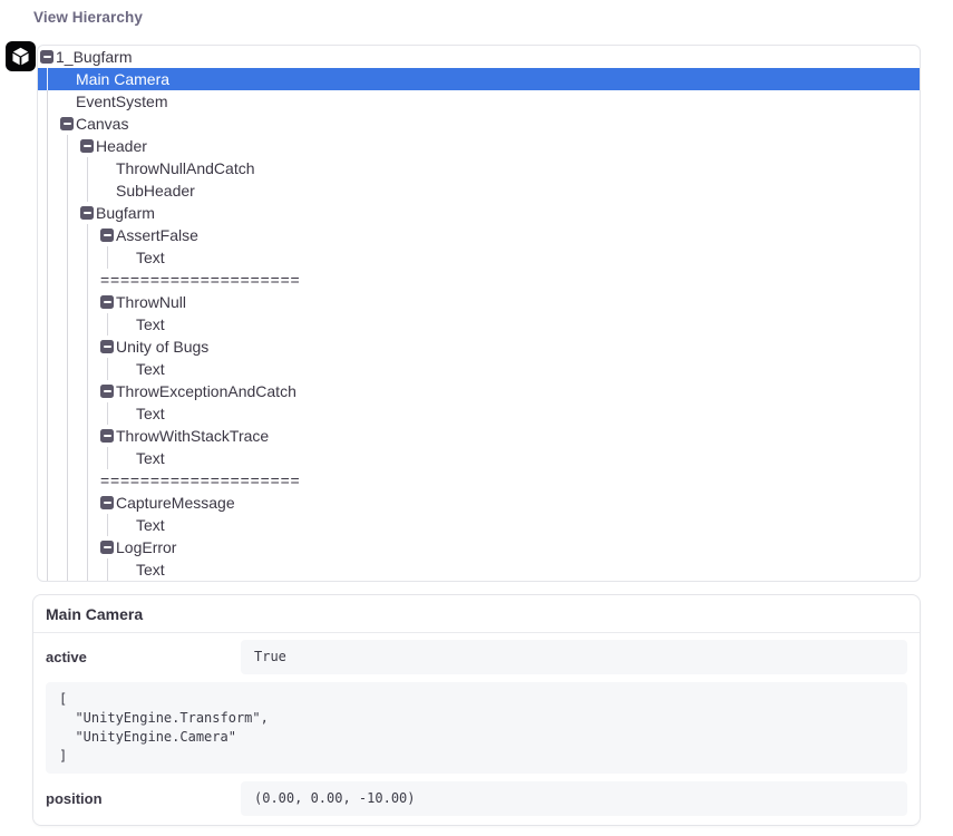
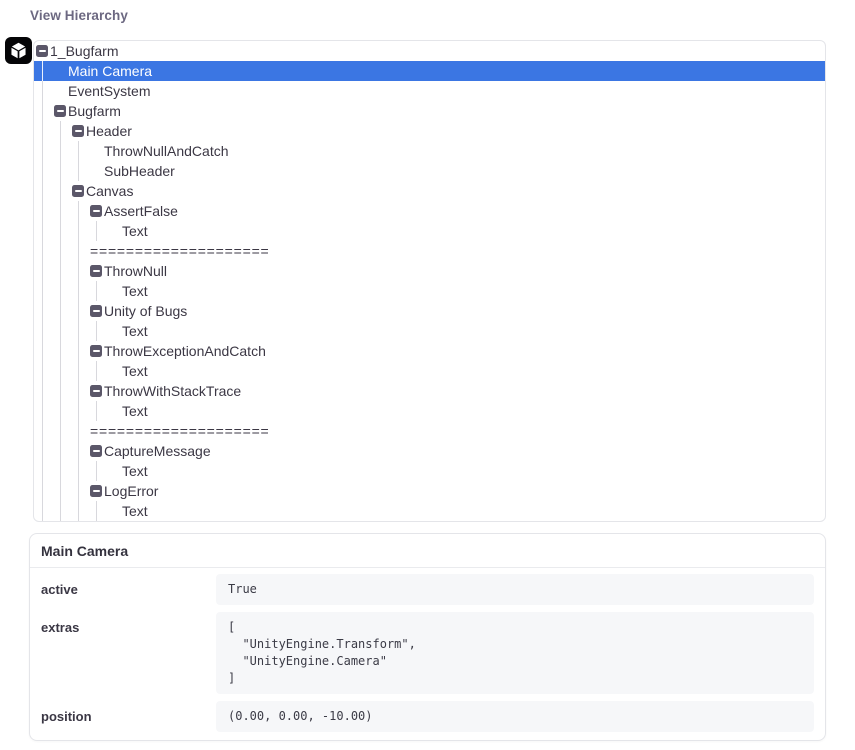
  View Hierarchy
  1_Bugfarm
  Main Camera
  EventSystem
- Canvas
+ Bugfarm
  Header
  ThrowNullAndCatch
  SubHeader
- Bugfarm
+ Canvas
  AssertFalse
  Text
  ====================
  ThrowNull
  Text
  Unity of Bugs
  Text
  ThrowExceptionAndCatch
  Text
  ThrowWithStackTrace
  Text
  ====================
  CaptureMessage
  Text
  LogError
  Text
  Main Camera
  active
  True
+ extras
  [
  "UnityEngine.Transform",
  "UnityEngine.Camera"
  ]
  position
  (0.00, 0.00, -10.00)
